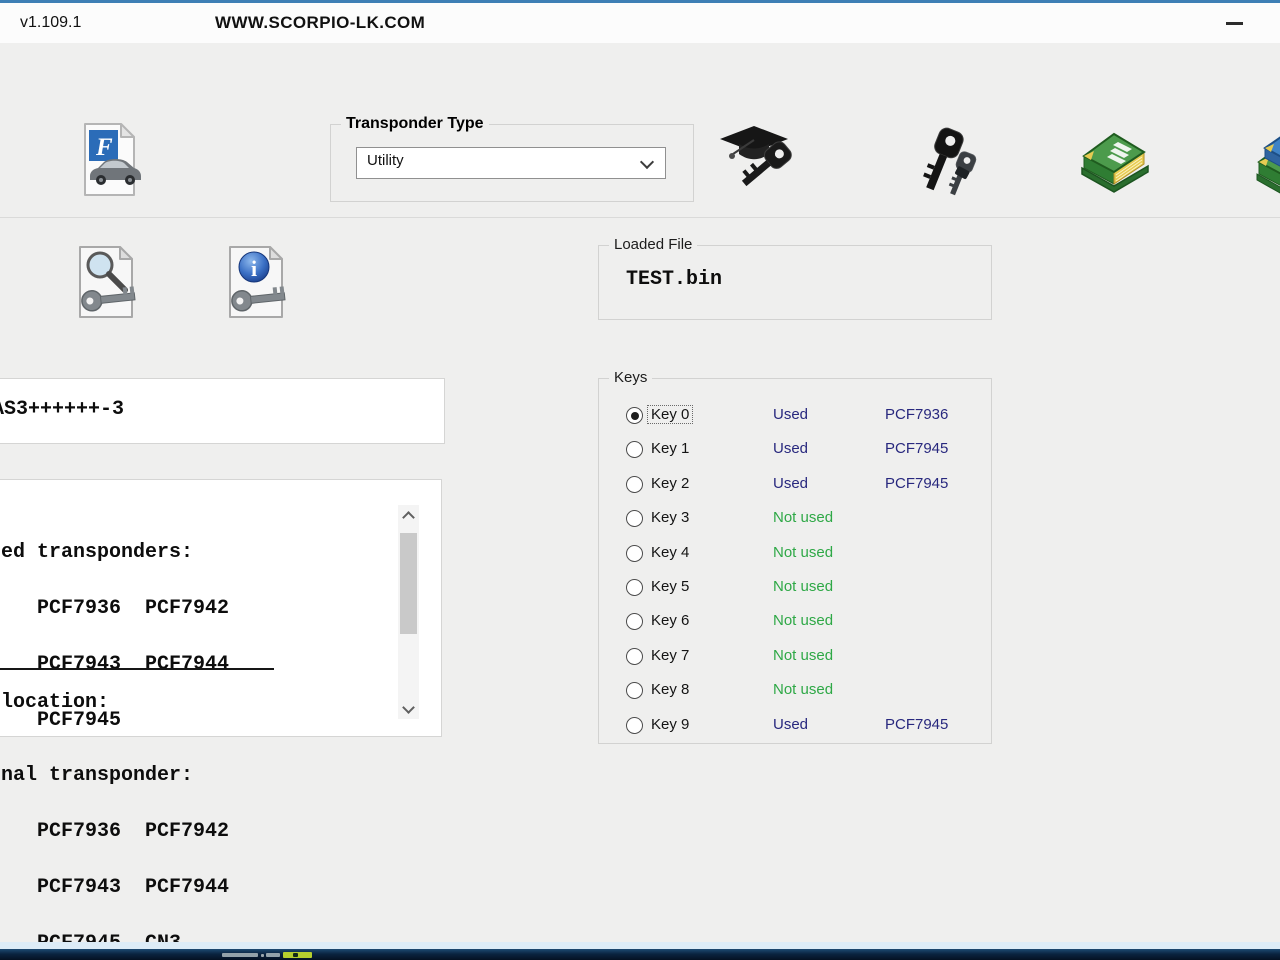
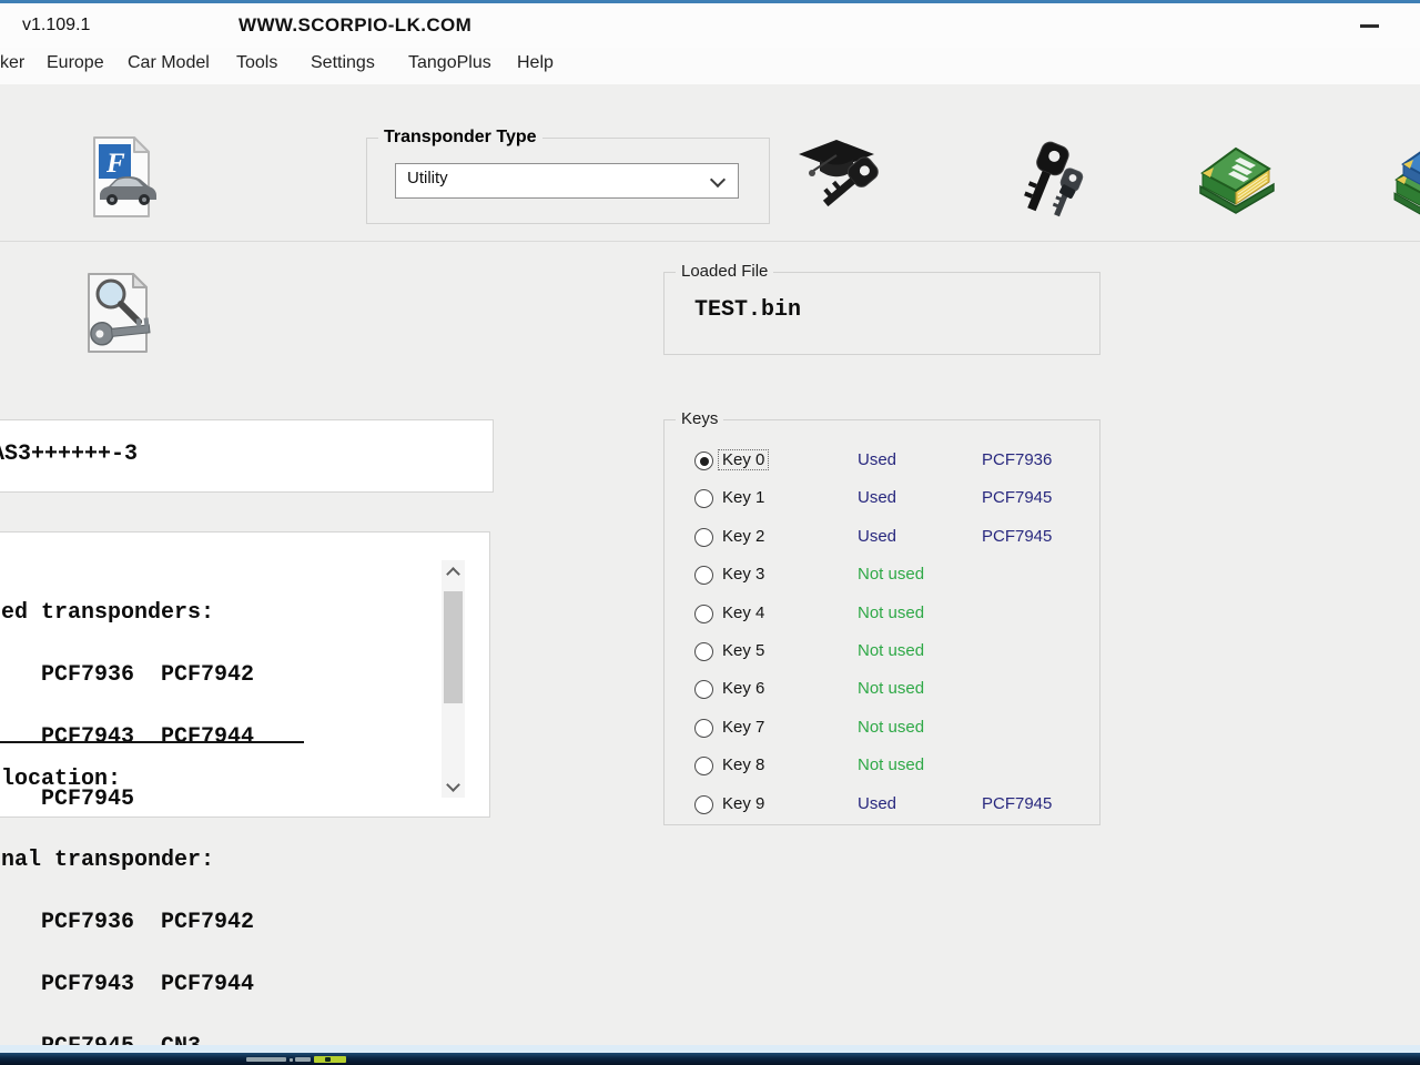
  v1.109.1
  WWW.SCORPIO-LK.COM
+ ker
+ Europe
+ Car Model
+ Tools
+ Settings
+ TangoPlus
+ Help
  F
  Transponder Type
  Utility
- i
  Loaded File
  TEST.bin
  S3++++++-3
  ed transponders:
  PCF7936 PCF7942
  PCF7943 PCF7944
  PCF7945
  nal transponder:
  PCF7936 PCF7942
  PCF7943 PCF7944
  location:
  Keys
  Key 0
  Used
  PCF7936
  Key 1
  Used
  PCF7945
  Key 2
  Used
  PCF7945
  Key 3
  Not used
  Key 4
  Not used
  Key 5
  Not used
  Key 6
  Not used
  Key 7
  Not used
  Key 8
  Not used
  Key 9
  Used
  PCF7945
